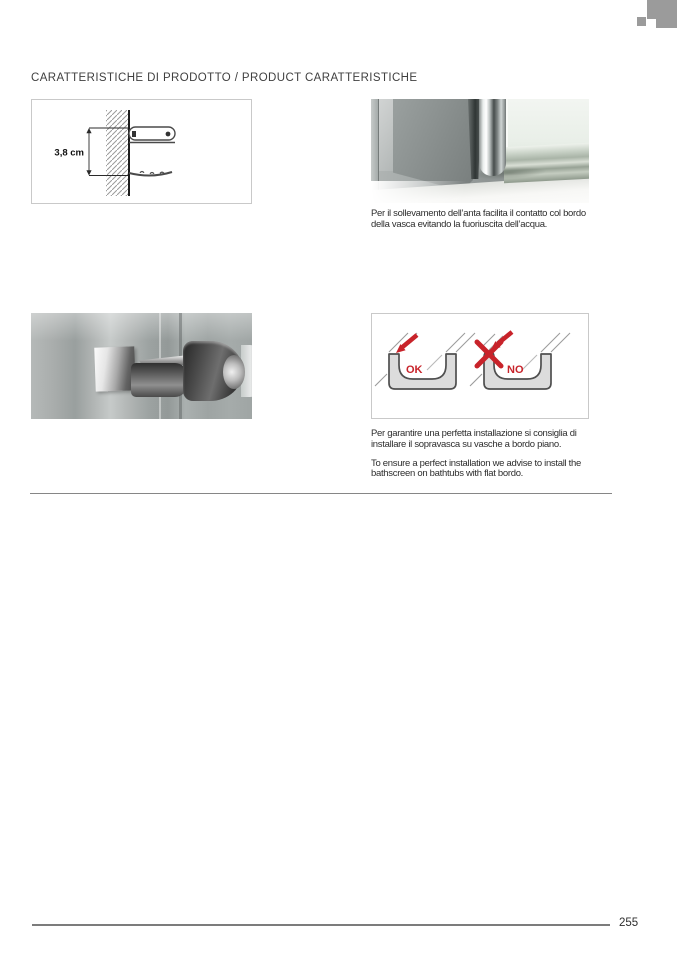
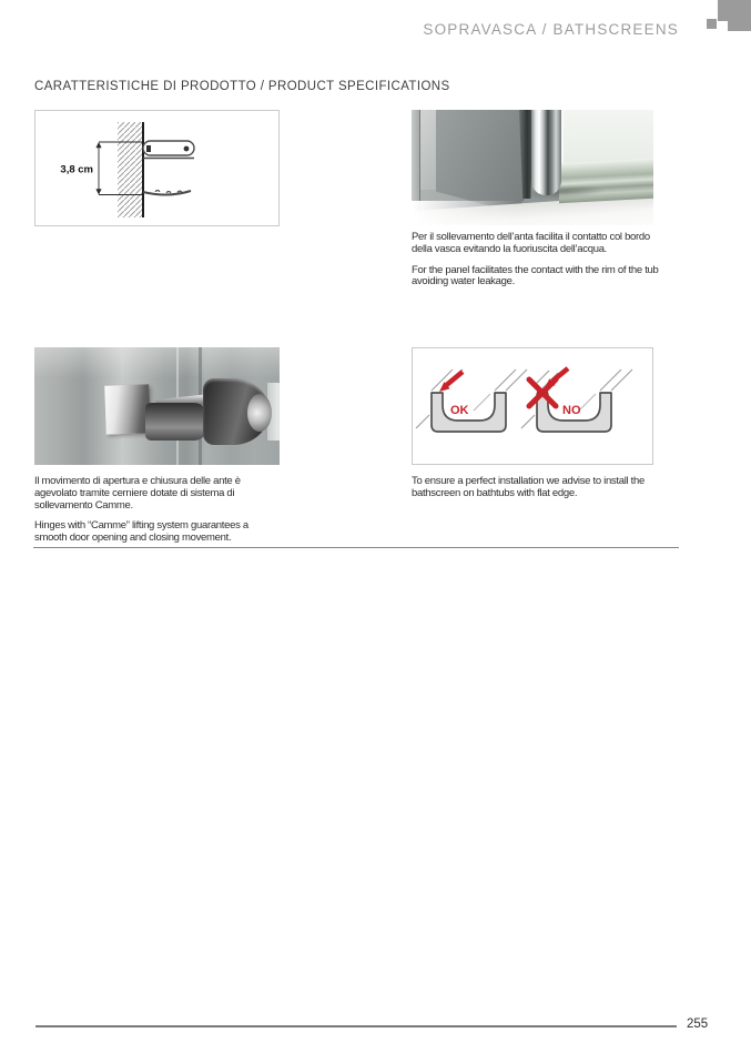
+ SOPRAVASCA / BATHSCREENS
- CARATTERISTICHE DI PRODOTTO / PRODUCT CARATTERISTICHE
+ CARATTERISTICHE DI PRODOTTO / PRODUCT SPECIFICATIONS
  3,8 cm
  Per il sollevamento dell’anta facilita il contatto col bordo della vasca evitando la fuoriuscita dell’acqua.
+ For the panel facilitates the contact with the rim of the tub avoiding water leakage.
+ Il movimento di apertura e chiusura delle ante è agevolato tramite cerniere dotate di sistema di sollevamento Camme.
+ Hinges with “Camme” lifting system guarantees a smooth door opening and closing movement.
  OK
  NO
- Per garantire una perfetta installazione si consiglia di installare il sopravasca su vasche a bordo piano.
- To ensure a perfect installation we advise to install the bathscreen on bathtubs with flat bordo.
+ To ensure a perfect installation we advise to install the bathscreen on bathtubs with flat edge.
  255
